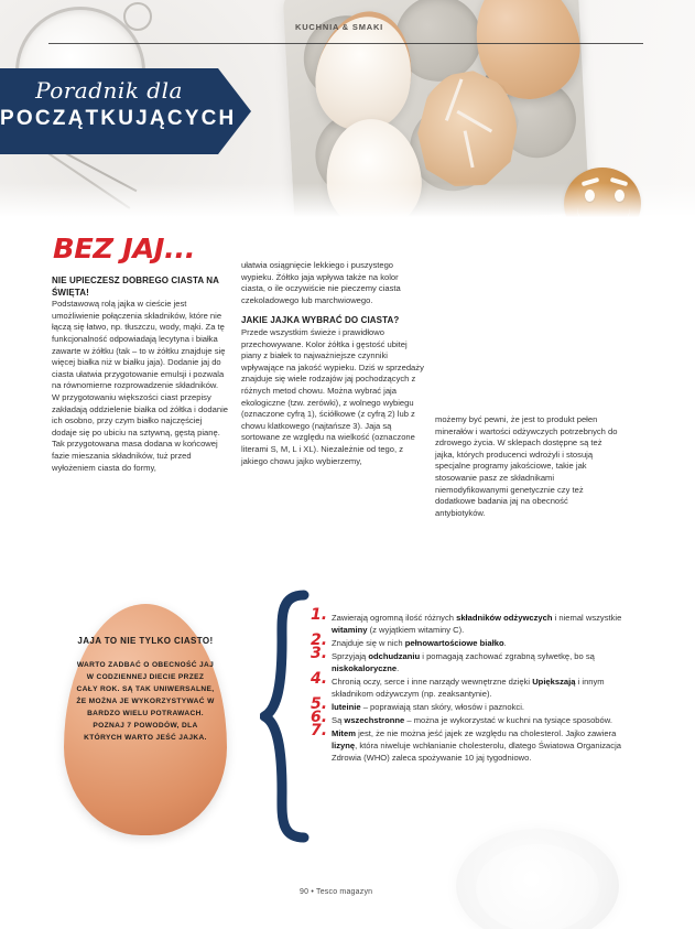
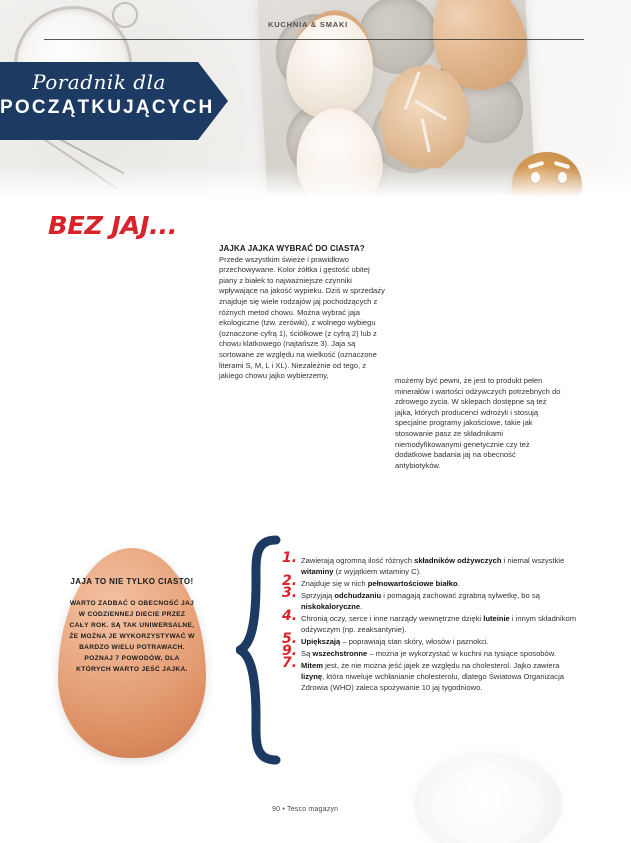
  KUCHNIA & SMAKI
  Poradnik dla
  POCZĄTKUJĄCYCH
  BEZ JAJ...
- NIE UPIECZESZ DOBREGO CIASTA NA ŚWIĘTA!
- Podstawową rolą jajka w cieście jest umożliwienie połączenia składników, które nie łączą się łatwo, np. tłuszczu, wody, mąki. Za tę funkcjonalność odpowiadają lecytyna i białka zawarte w żółtku (tak – to w żółtku znajduje się więcej białka niż w białku jaja). Dodanie jaj do ciasta ułatwia przygotowanie emulsji i pozwala na równomierne rozprowadzenie składników.
- W przygotowaniu większości ciast przepisy zakładają oddzielenie białka od żółtka i dodanie ich osobno, przy czym białko najczęściej dodaje się po ubiciu na sztywną, gęstą pianę. Tak przygotowana masa dodana w końcowej fazie mieszania składników, tuż przed wyłożeniem ciasta do formy,
- ułatwia osiągnięcie lekkiego i puszystego wypieku. Żółtko jaja wpływa także na kolor ciasta, o ile oczywiście nie pieczemy ciasta czekoladowego lub marchwiowego.
- JAKIE JAJKA WYBRAĆ DO CIASTA?
+ JAJKA JAJKA WYBRAĆ DO CIASTA?
  Przede wszystkim świeże i prawidłowo przechowywane. Kolor żółtka i gęstość ubitej piany z białek to najważniejsze czynniki wpływające na jakość wypieku. Dziś w sprzedaży znajduje się wiele rodzajów jaj pochodzących z różnych metod chowu. Można wybrać jaja ekologiczne (tzw. zerówki), z wolnego wybiegu (oznaczone cyfrą 1), ściółkowe (z cyfrą 2) lub z chowu klatkowego (najtańsze 3). Jaja są sortowane ze względu na wielkość (oznaczone literami S, M, L i XL). Niezależnie od tego, z jakiego chowu jajko wybierzemy,
  możemy być pewni, że jest to produkt pełen minerałów i wartości odżywczych potrzebnych do zdrowego życia. W sklepach dostępne są też jajka, których producenci wdrożyli i stosują specjalne programy jakościowe, takie jak stosowanie pasz ze składnikami niemodyfikowanymi genetycznie czy też dodatkowe badania jaj na obecność antybiotyków.
  JAJA TO NIE TYLKO CIASTO!
  1.
  Zawierają ogromną ilość różnych składników odżywczych i niemal wszystkie witaminy (z wyjątkiem witaminy C).
  2.
  Znajduje się w nich pełnowartościowe białko.
  3.
  Sprzyjają odchudzaniu i pomagają zachować zgrabną sylwetkę, bo są niskokaloryczne.
  4.
- Chronią oczy, serce i inne narządy wewnętrzne dzięki Upiększają i innym składnikom odżywczym (np. zeaksantynie).
+ Chronią oczy, serce i inne narządy wewnętrzne dzięki luteinie i innym składnikom odżywczym (np. zeaksantynie).
  5.
- luteinie – poprawiają stan skóry, włosów i paznokci.
+ Upiększają – poprawiają stan skóry, włosów i paznokci.
- 6.
+ 9.
  Są wszechstronne – można je wykorzystać w kuchni na tysiące sposobów.
  7.
  Mitem jest, że nie można jeść jajek ze względu na cholesterol. Jajko zawiera lizynę, która niweluje wchłanianie cholesterolu, dlatego Światowa Organizacja Zdrowia (WHO) zaleca spożywanie 10 jaj tygodniowo.
